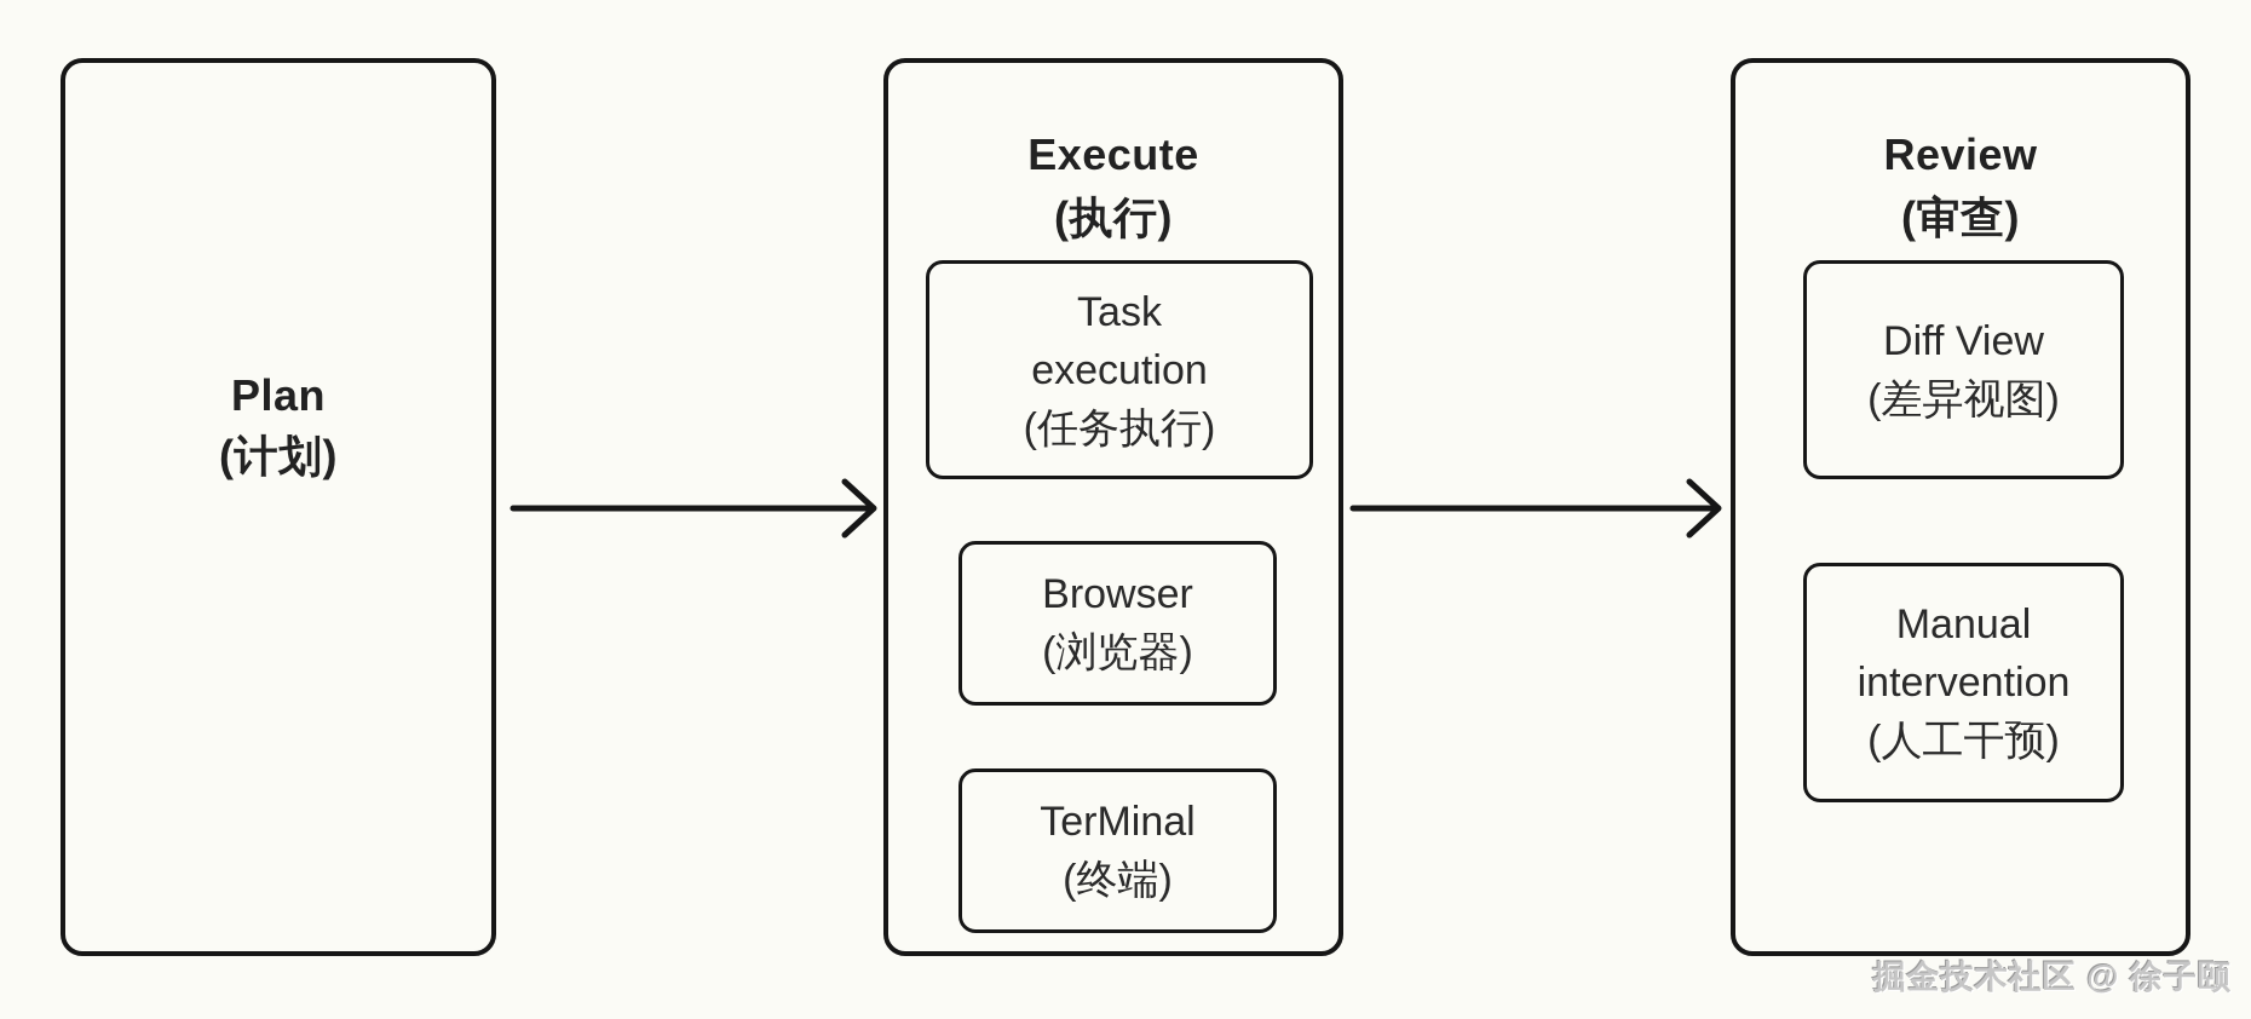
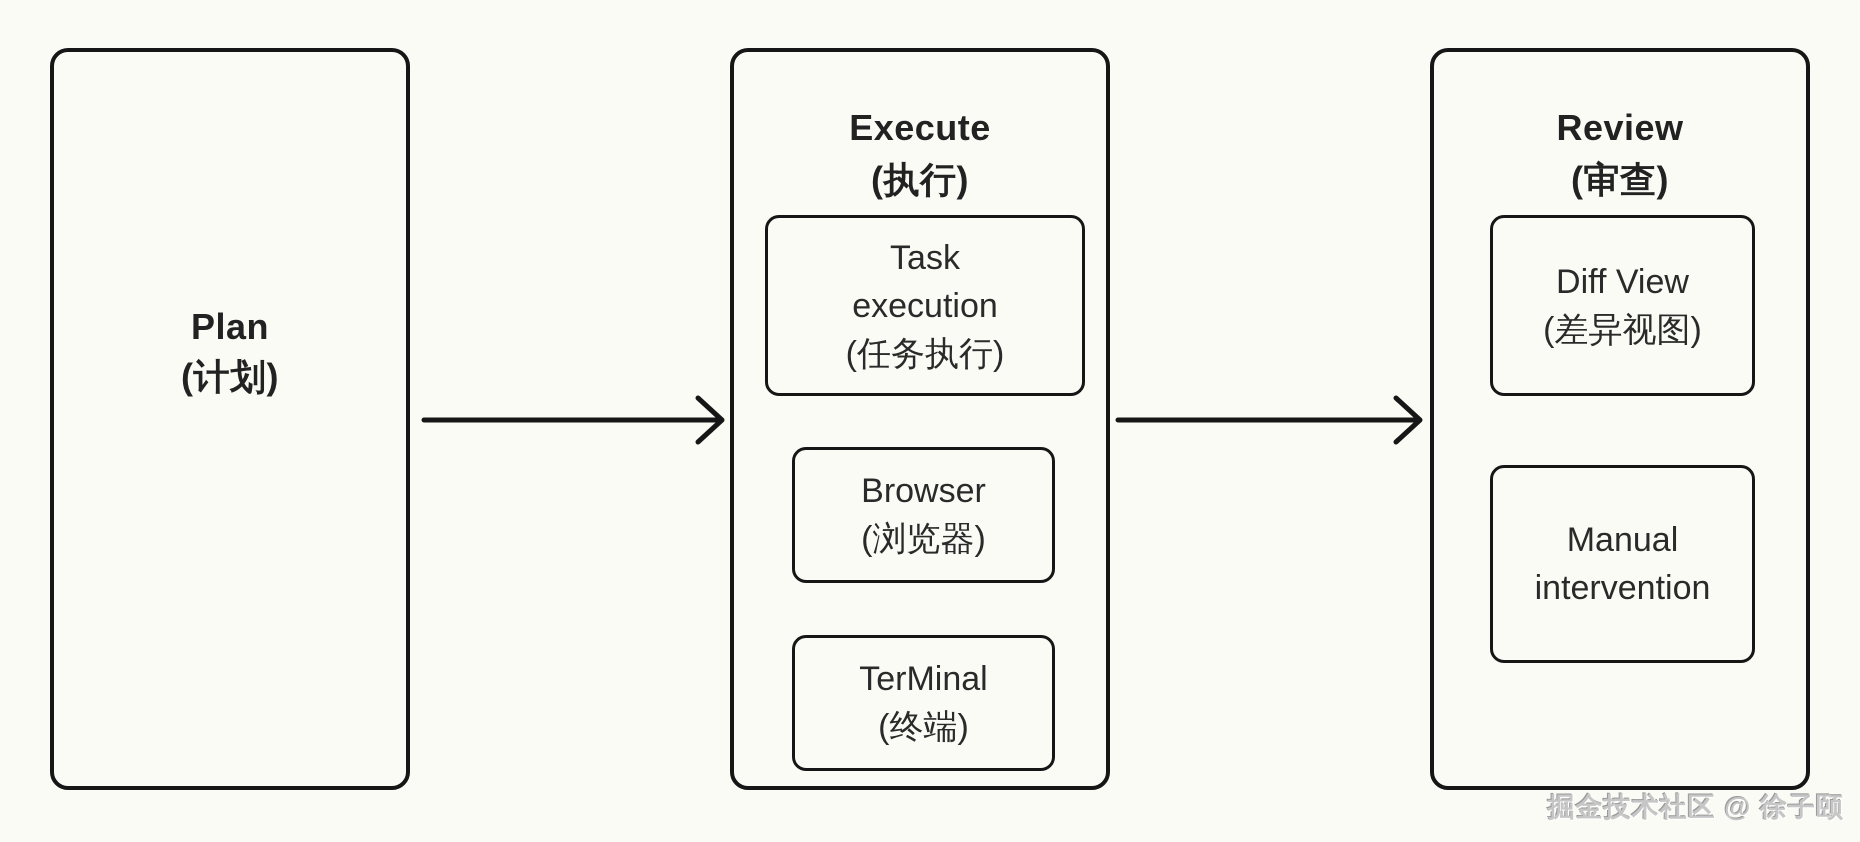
  Plan
  (计划)
  Execute
  (执行)
  Task
  execution
  (任务执行)
  Browser
  (浏览器)
  TerMinal
  (终端)
  Review
  (审查)
  Diff View
  (差异视图)
  Manual
  intervention
- (人工干预)
  掘金技术社区 @ 徐子颐
